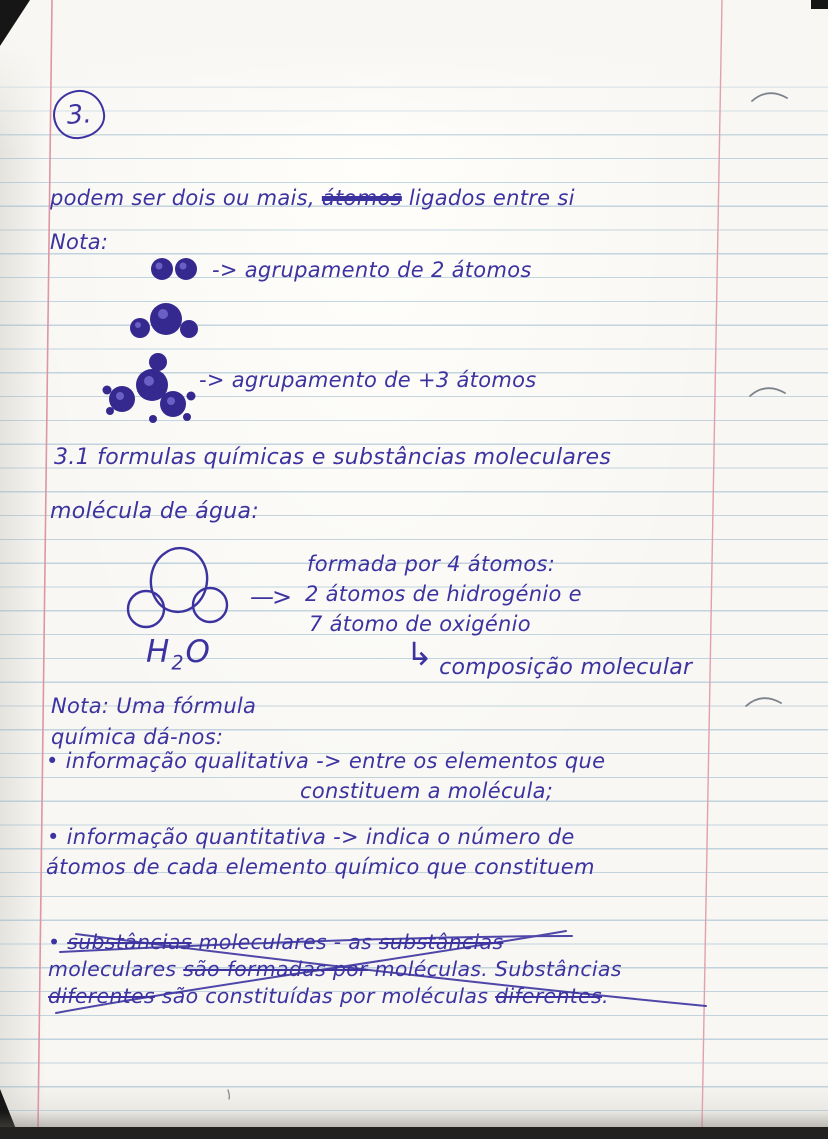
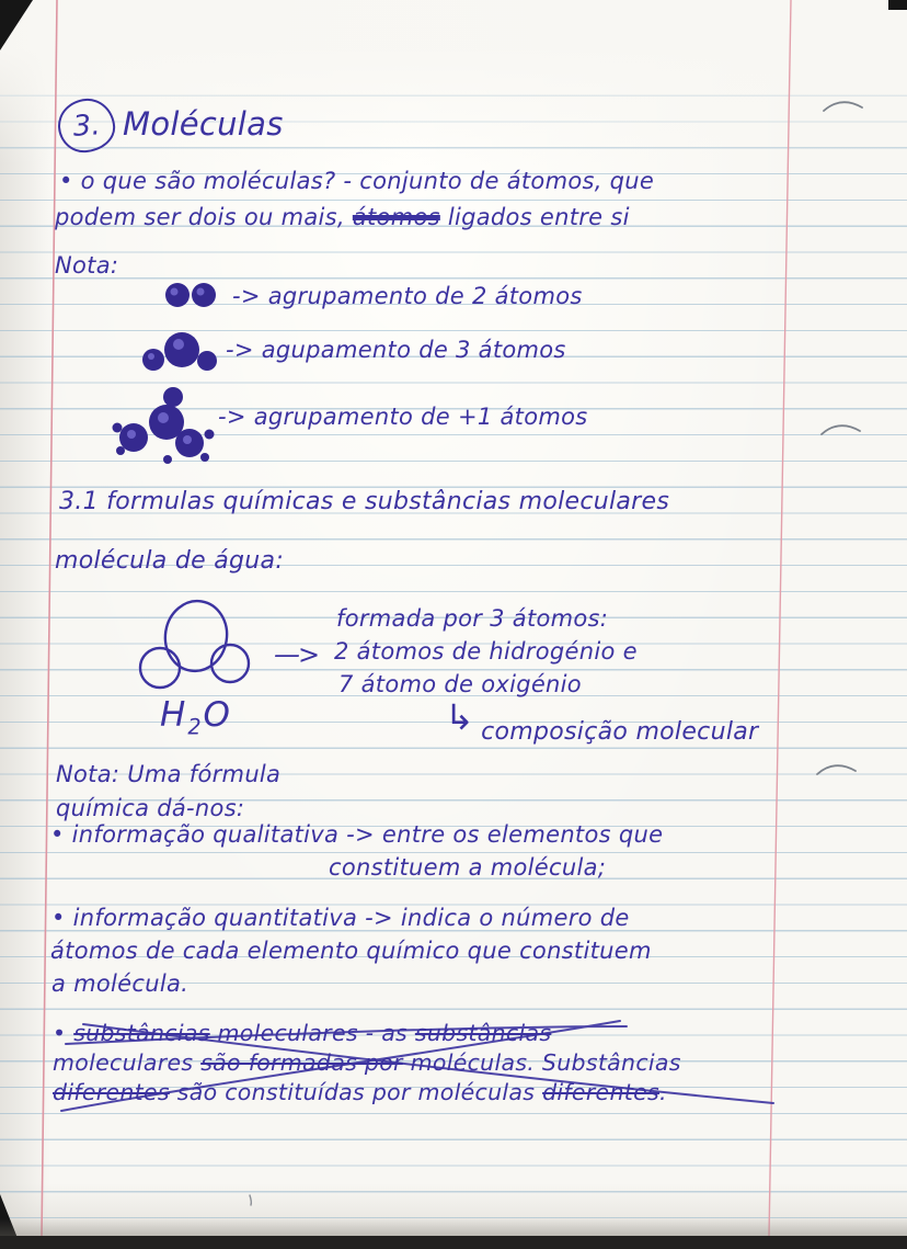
+ Moléculas
+ • o que são moléculas? - conjunto de átomos, que
  podem ser dois ou mais, átomos ligados entre si
  Nota:
  -> agrupamento de 2 átomos
+ -> agupamento de 3 átomos
- -> agrupamento de +3 átomos
+ -> agrupamento de +1 átomos
  3.1 formulas químicas e substâncias moleculares
  molécula de água:
  —>
- formada por 4 átomos:
+ formada por 3 átomos:
  2 átomos de hidrogénio e
  7 átomo de oxigénio
  H2O
  ↳
  composição molecular
  Nota: Uma fórmula
  química dá-nos:
  • informação qualitativa -> entre os elementos que
  constituem a molécula;
  • informação quantitativa -> indica o número de
  átomos de cada elemento químico que constituem
+ a molécula.
  • substcias molecs - as substância
  moleculares são formadas p moléculas. Substâncias
  diferente são constituídas por moléculas diferente
